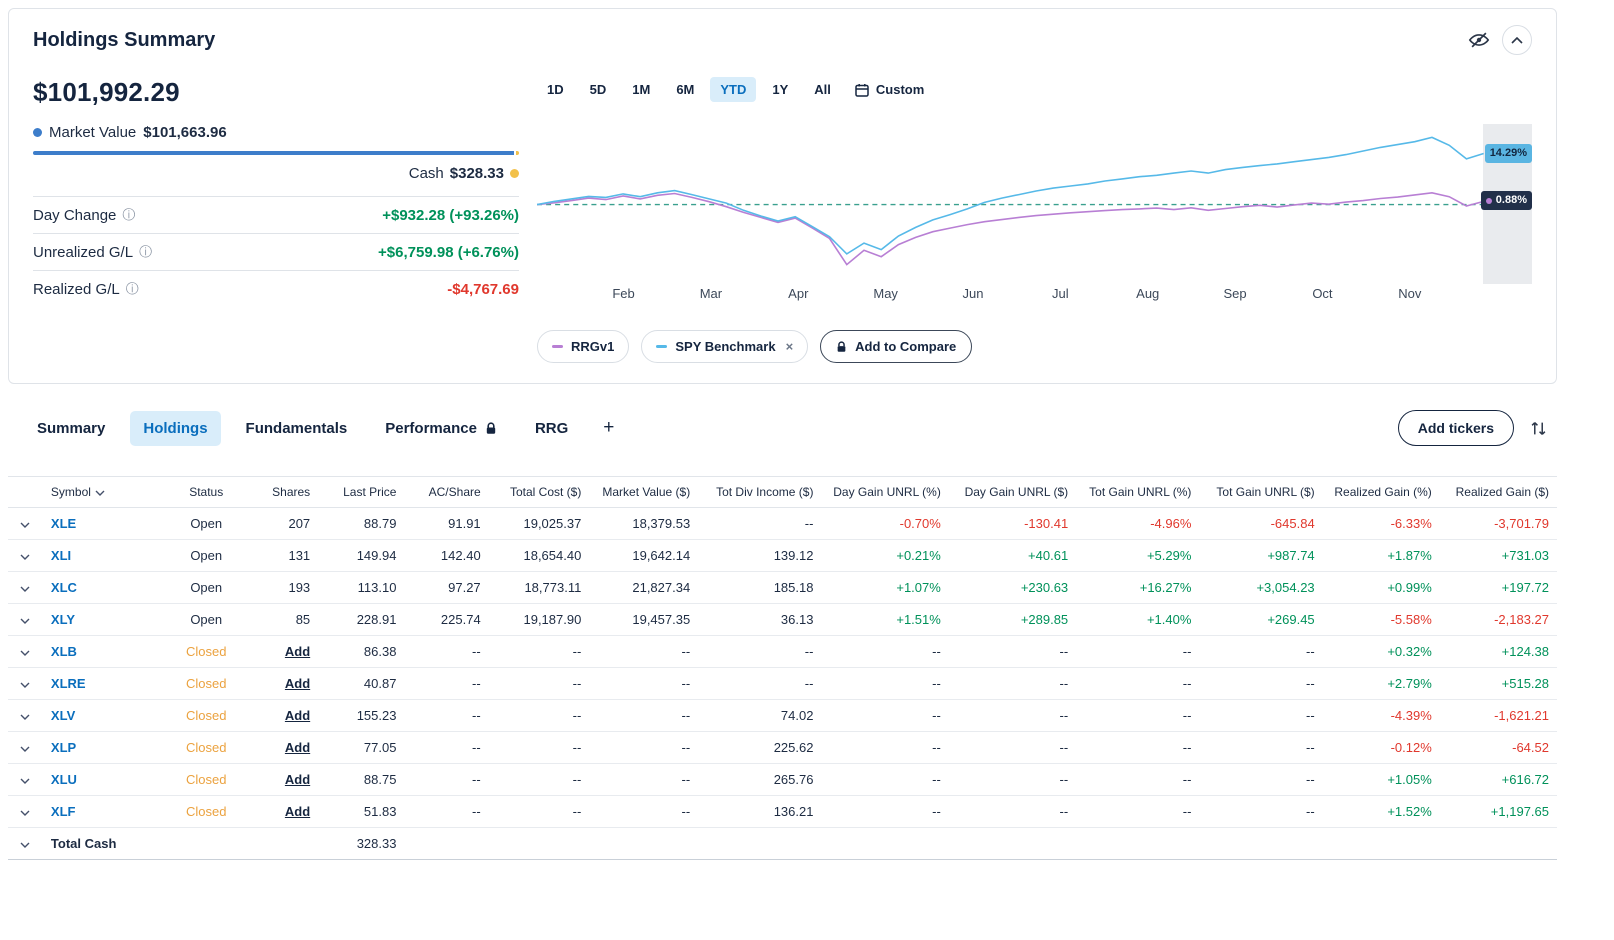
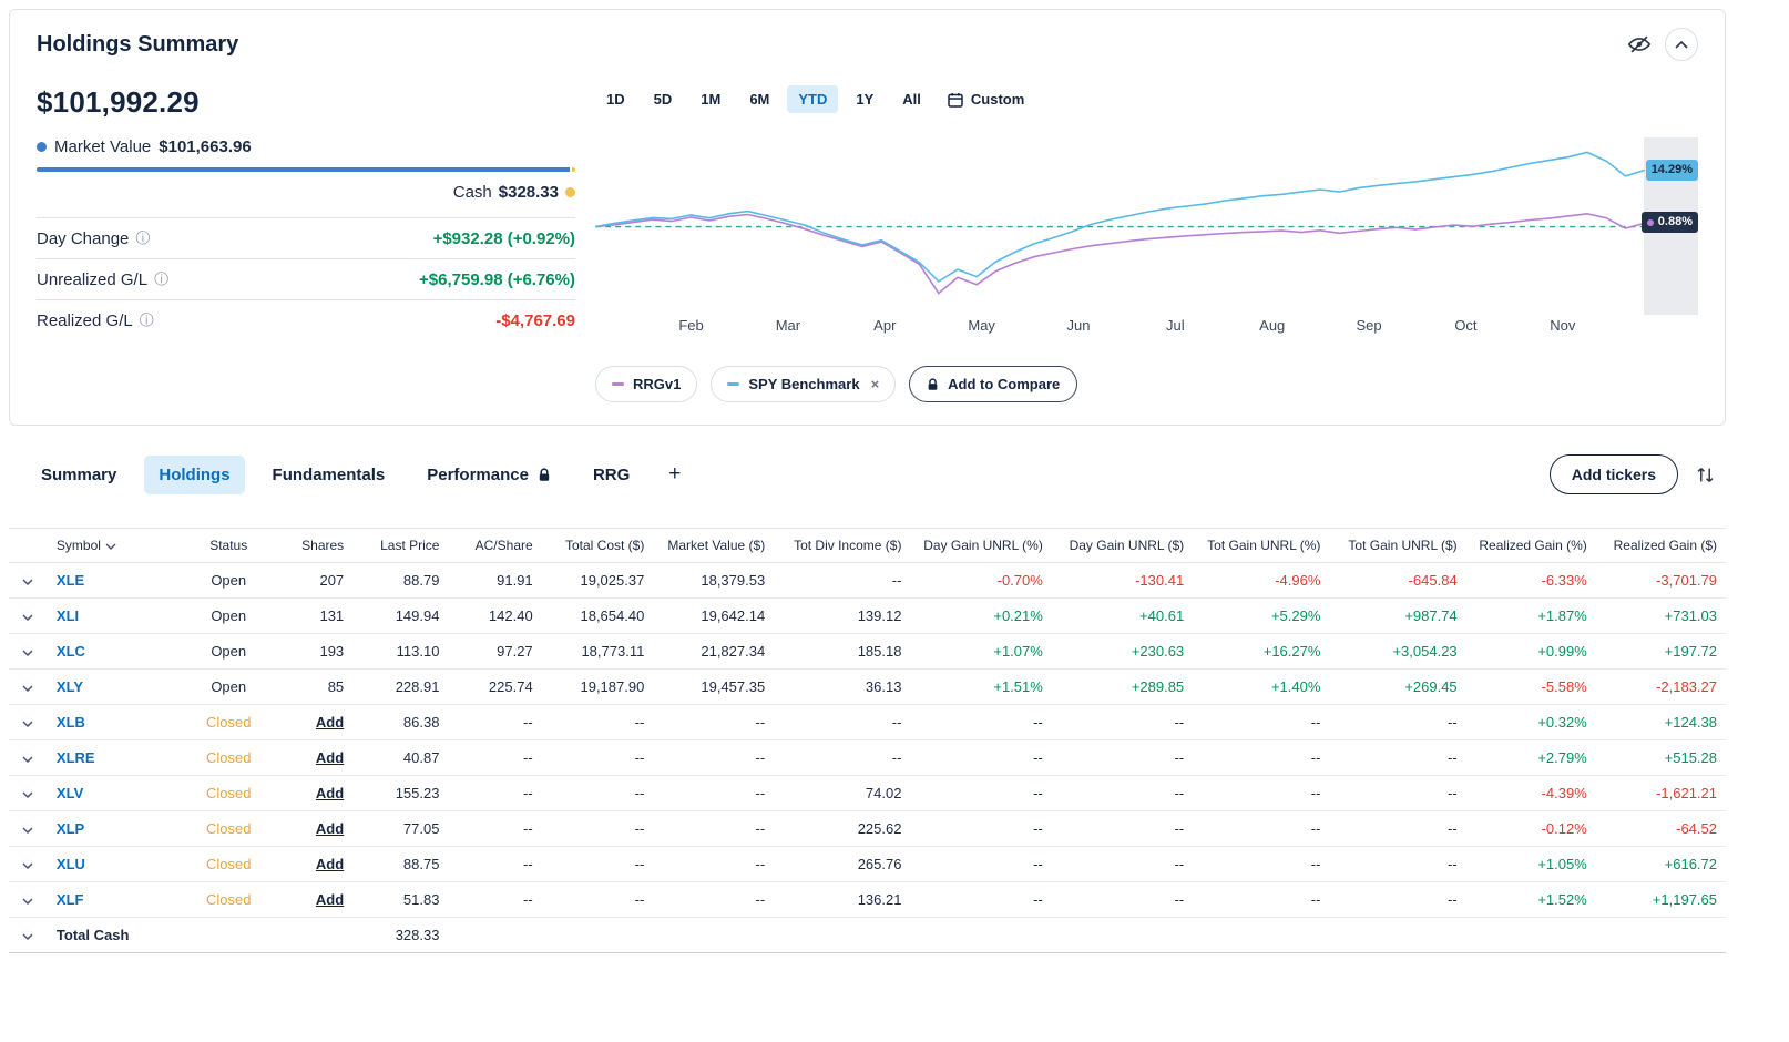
  Holdings Summary
  $101,992.29
  Market Value
  $101,663.96
  Cash
  $328.33
  Day Change
  ⓘ
- +$932.28 (+93.26%)
+ +$932.28 (+0.92%)
  Unrealized G/L
  ⓘ
  +$6,759.98 (+6.76%)
  Realized G/L
  ⓘ
  -$4,767.69
  1D
  5D
  1M
  6M
  YTD
  1Y
  All
  Custom
  14.29%
  0.88%
  Feb
  Mar
  Apr
  May
  Jun
  Jul
  Aug
  Sep
  Oct
  Nov
  RRGv1
  SPY Benchmark
  ×
  Add to Compare
  Summary
  Holdings
  Fundamentals
  Performance
  RRG
  +
  Add tickers
  	Symbol	Status	Shares	Last Price	AC/Share	Total Cost ($)	Market Value ($)	Tot Div Income ($)	Day Gain UNRL (%)	Day Gain UNRL ($)	Tot Gain UNRL (%)	Tot Gain UNRL ($)	Realized Gain (%)	Realized Gain ($)
  	XLE	Open	207	88.79	91.91	19,025.37	18,379.53	--	-0.70%	-130.41	-4.96%	-645.84	-6.33%	-3,701.79
  	XLI	Open	131	149.94	142.40	18,654.40	19,642.14	139.12	+0.21%	+40.61	+5.29%	+987.74	+1.87%	+731.03
  	XLC	Open	193	113.10	97.27	18,773.11	21,827.34	185.18	+1.07%	+230.63	+16.27%	+3,054.23	+0.99%	+197.72
  	XLY	Open	85	228.91	225.74	19,187.90	19,457.35	36.13	+1.51%	+289.85	+1.40%	+269.45	-5.58%	-2,183.27
  	XLB	Closed	Add	86.38	--	--	--	--	--	--	--	--	+0.32%	+124.38
  	XLRE	Closed	Add	40.87	--	--	--	--	--	--	--	--	+2.79%	+515.28
  	XLV	Closed	Add	155.23	--	--	--	74.02	--	--	--	--	-4.39%	-1,621.21
  	XLP	Closed	Add	77.05	--	--	--	225.62	--	--	--	--	-0.12%	-64.52
  	XLU	Closed	Add	88.75	--	--	--	265.76	--	--	--	--	+1.05%	+616.72
  	XLF	Closed	Add	51.83	--	--	--	136.21	--	--	--	--	+1.52%	+1,197.65
  	Total Cash		328.33
